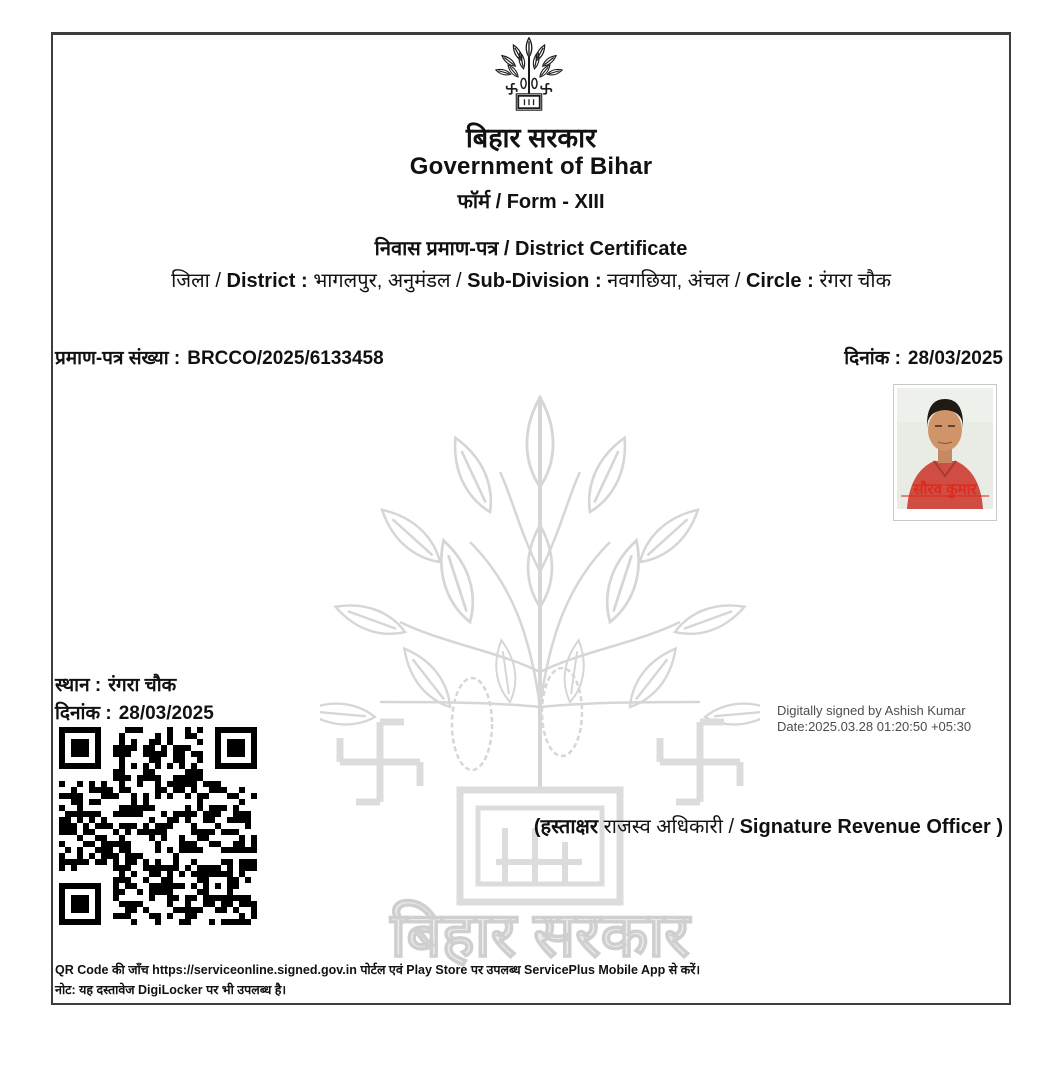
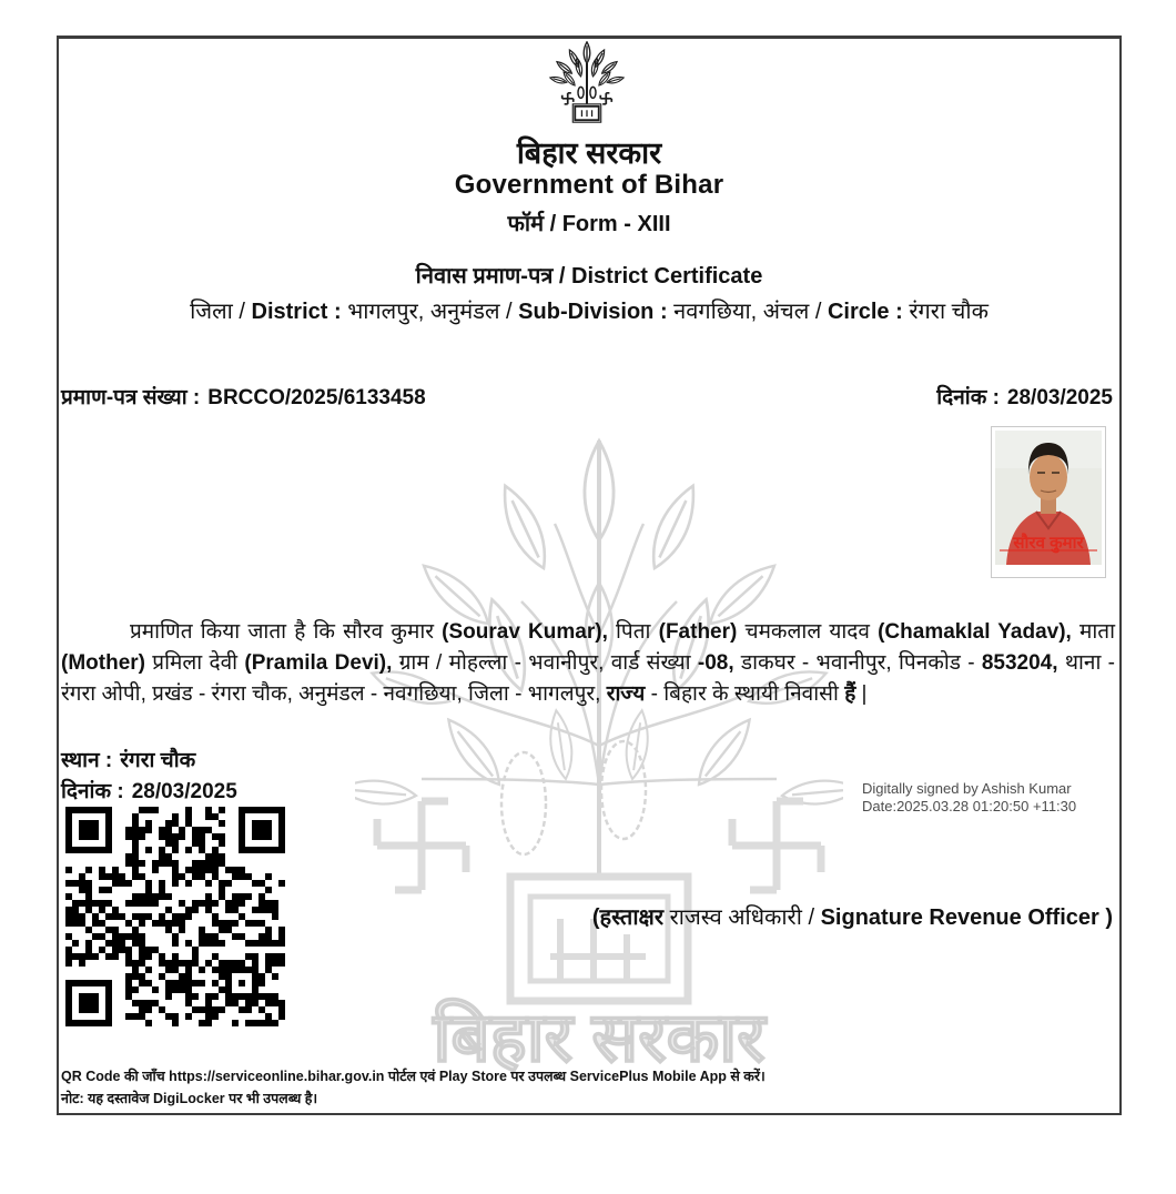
  बिहार सरकार
  बिहार सरकार
  Government of Bihar
  फॉर्म / Form - XIII
  निवास प्रमाण-पत्र / District Certificate
  जिला / District : भागलपुर, अनुमंडल / Sub-Division : नवगछिया, अंचल / Circle : रंगरा चौक
  प्रमाण-पत्र संख्या : BRCCO/2025/6133458
  दिनांक : 28/03/2025
  सौरव कुमार
+ प्रमाणित किया जाता है कि सौरव कुमार (Sourav Kumar), पिता (Father) चमकलाल यादव (Chamaklal Yadav), माता (Mother) प्रमिला देवी (Pramila Devi), ग्राम / मोहल्ला - भवानीपुर, वार्ड संख्या -08, डाकघर - भवानीपुर, पिनकोड - 853204, थाना - रंगरा ओपी, प्रखंड - रंगरा चौक, अनुमंडल - नवगछिया, जिला - भागलपुर, राज्य - बिहार के स्थायी निवासी हैं |
  स्थान : रंगरा चौक
  दिनांक : 28/03/2025
  Digitally signed by Ashish Kumar
- Date:2025.03.28 01:20:50 +05:30
+ Date:2025.03.28 01:20:50 +11:30
  (हस्ताक्षर राजस्व अधिकारी / Signature Revenue Officer )
- QR Code की जाँच https://serviceonline.signed.gov.in पोर्टल एवं Play Store पर उपलब्ध ServicePlus Mobile App से करें।
+ QR Code की जाँच https://serviceonline.bihar.gov.in पोर्टल एवं Play Store पर उपलब्ध ServicePlus Mobile App से करें।
  नोट: यह दस्तावेज DigiLocker पर भी उपलब्ध है।
